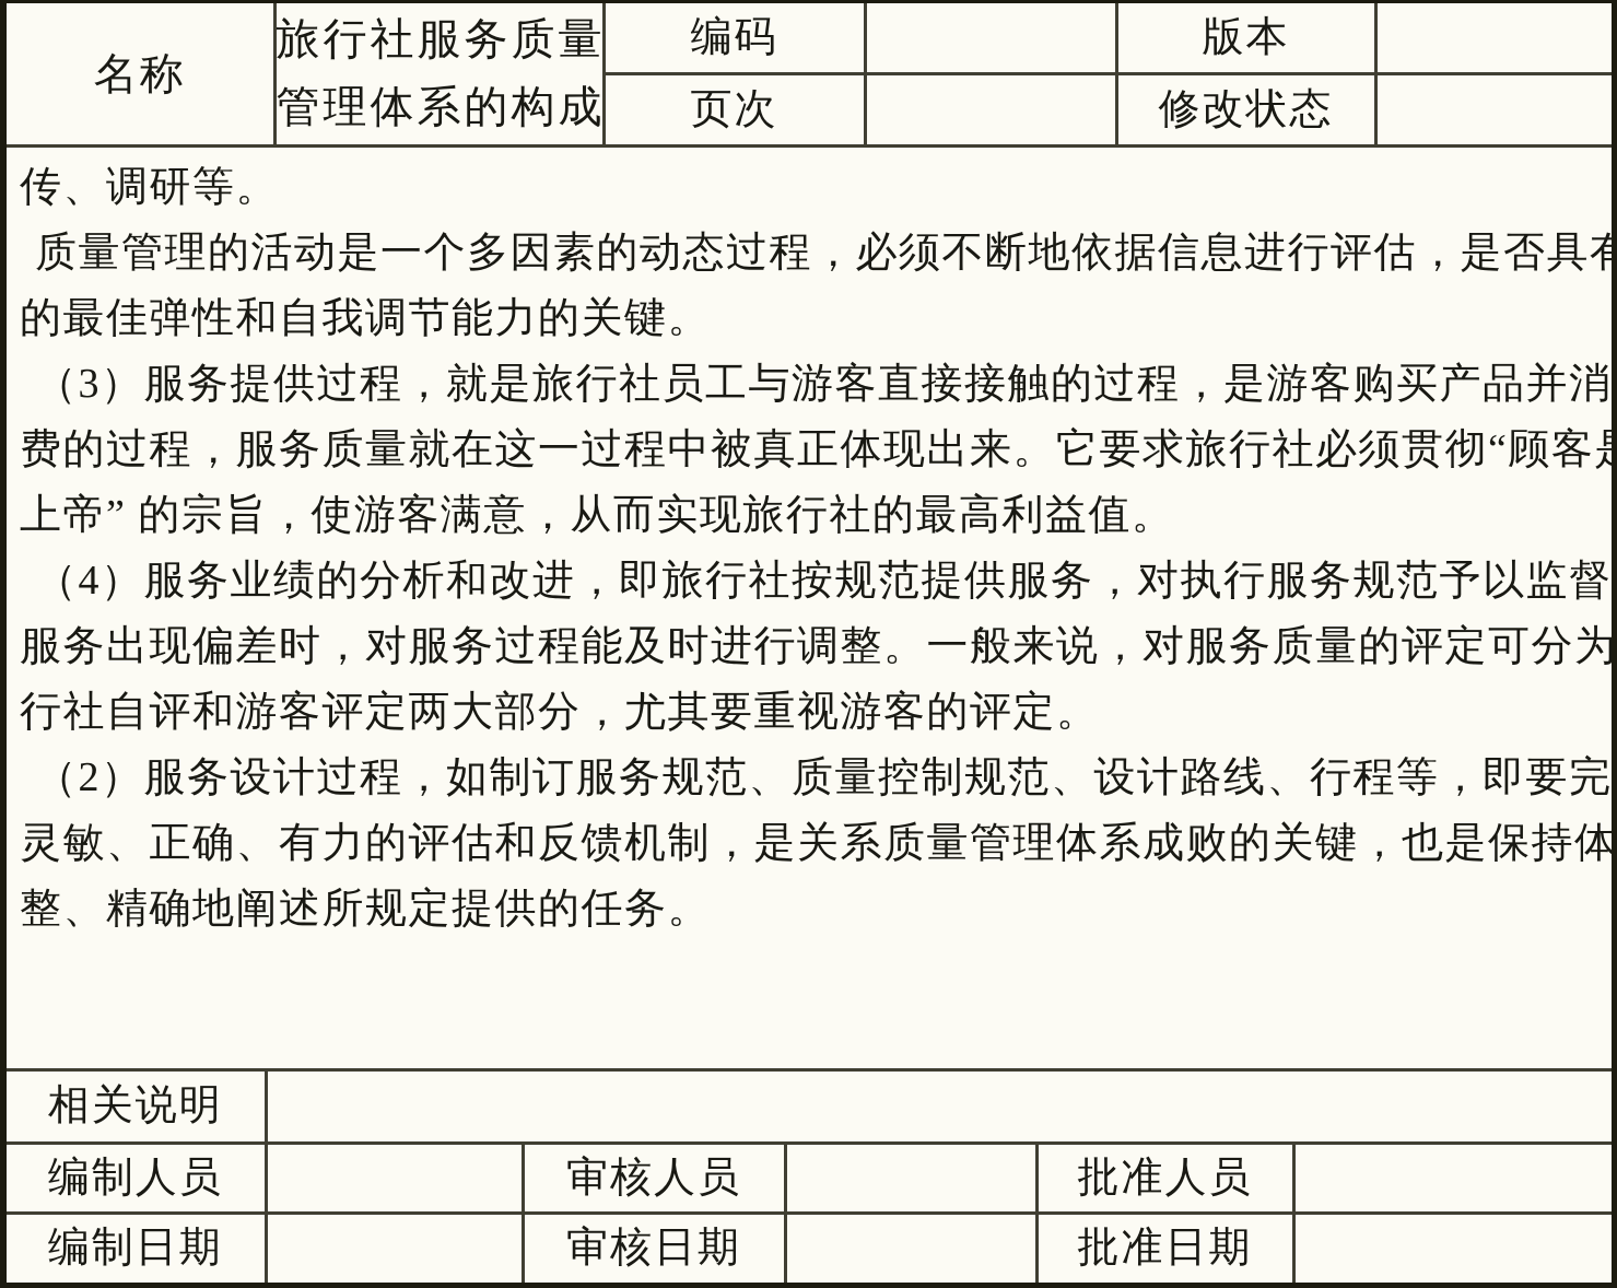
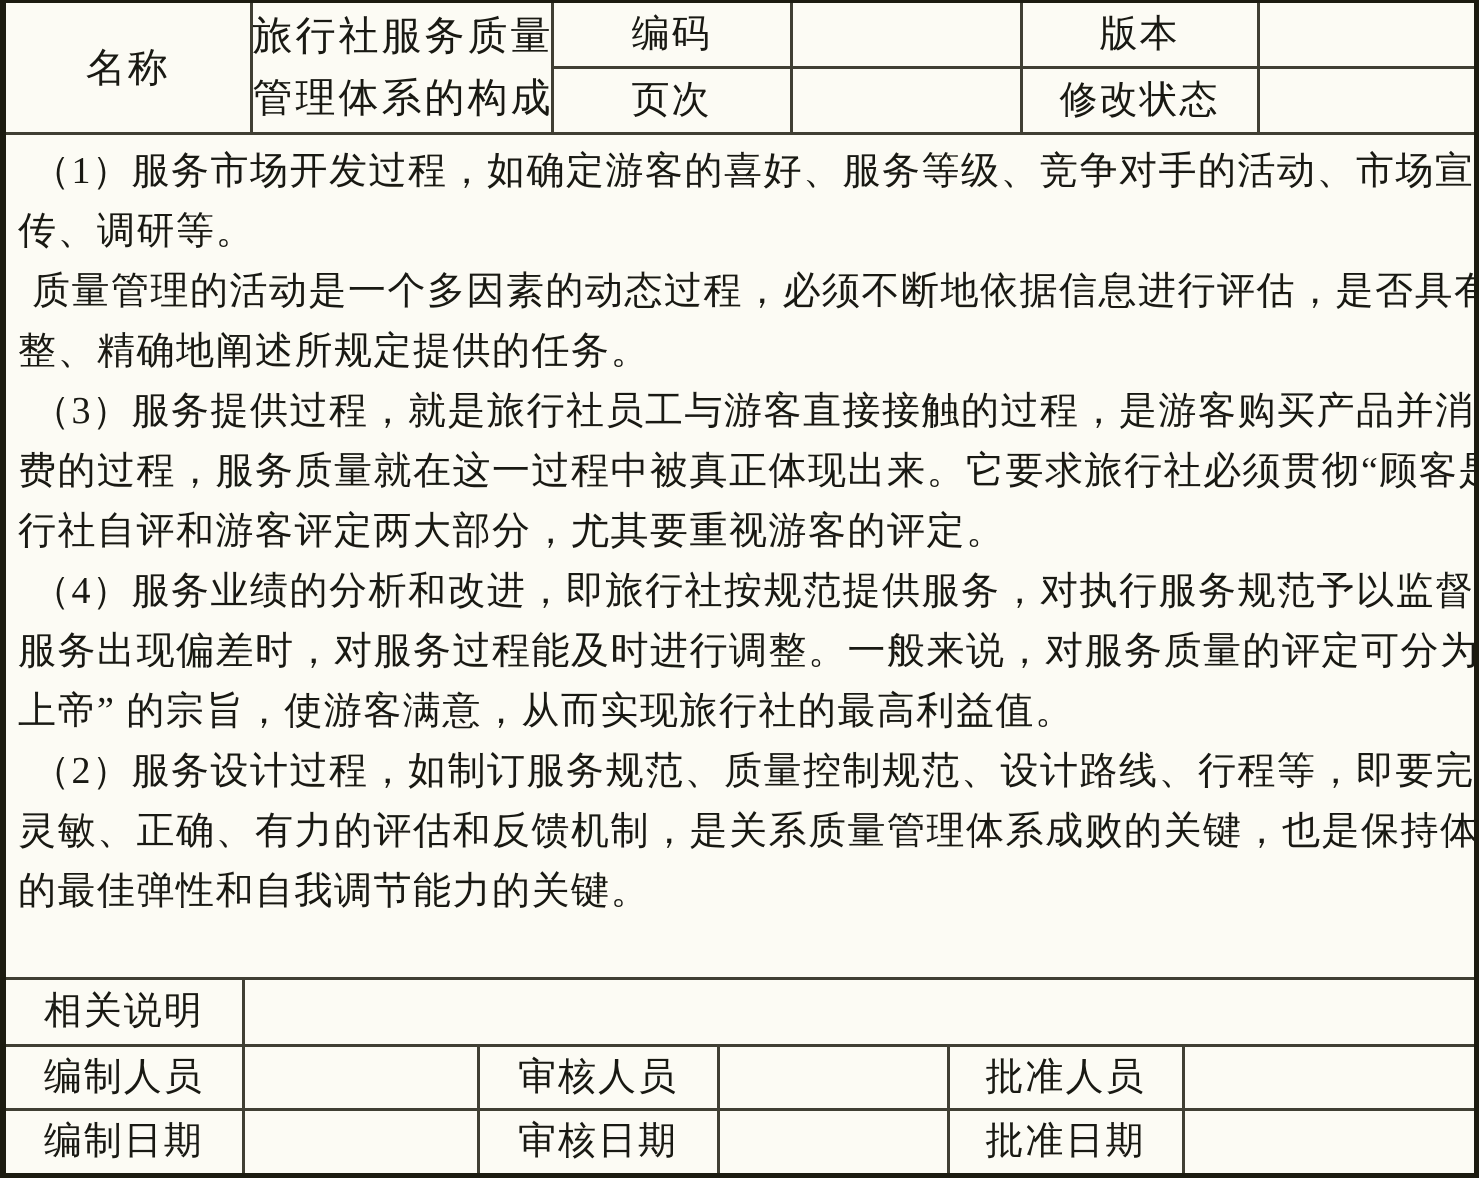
  名称	旅行社服务质量 管理体系的构成	编码		版本
  页次		修改状态
+ （1）服务市场开发过程，如确定游客的喜好、服务等级、竞争对手的活动、市场宣
  传、调研等。
  质量管理的活动是一个多因素的动态过程，必须不断地依据信息进行评估，是否具有
- 的最佳弹性和自我调节能力的关键。
+ 整、精确地阐述所规定提供的任务。
  （3）服务提供过程，就是旅行社员工与游客直接接触的过程，是游客购买产品并消
  费的过程，服务质量就在这一过程中被真正体现出来。它要求旅行社必须贯彻“顾客
- 上帝” 的宗旨，使游客满意，从而实现旅行社的最高利益值。
+ 行社自评和游客评定两大部分，尤其要重视游客的评定。
  （4）服务业绩的分析和改进，即旅行社按规范提供服务，对执行服务规范予以监督
  服务出现偏差时，对服务过程能及时进行调整。一般来说，对服务质量的评定可分为
- 行社自评和游客评定两大部分，尤其要重视游客的评定。
+ 上帝” 的宗旨，使游客满意，从而实现旅行社的最高利益值。
  （2）服务设计过程，如制订服务规范、质量控制规范、设计路线、行程等，即要完
  灵敏、正确、有力的评估和反馈机制，是关系质量管理体系成败的关键，也是保持体
- 整、精确地阐述所规定提供的任务。
+ 的最佳弹性和自我调节能力的关键。
  相关说明
  编制人员		审核人员		批准人员
  编制日期		审核日期		批准日期
